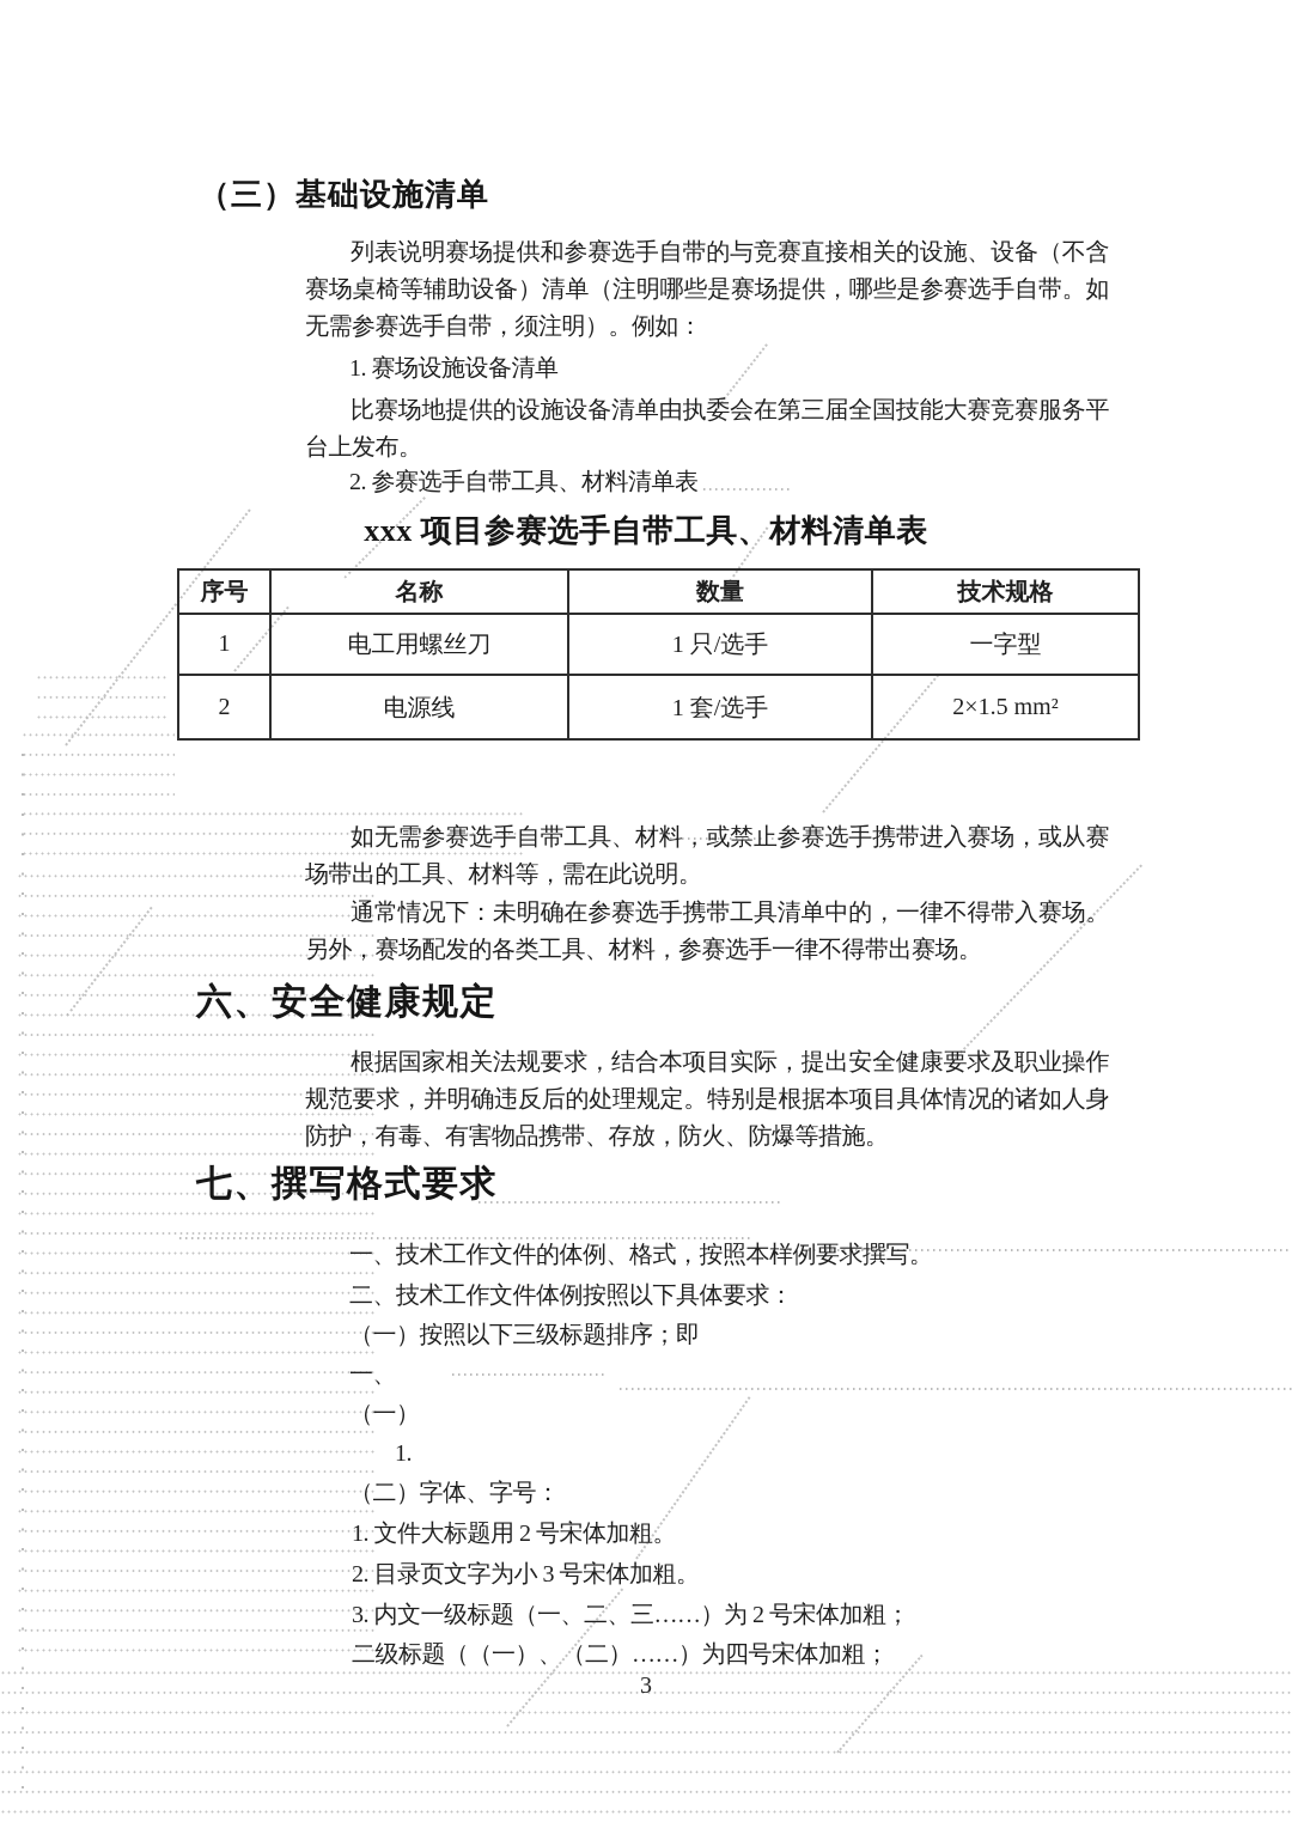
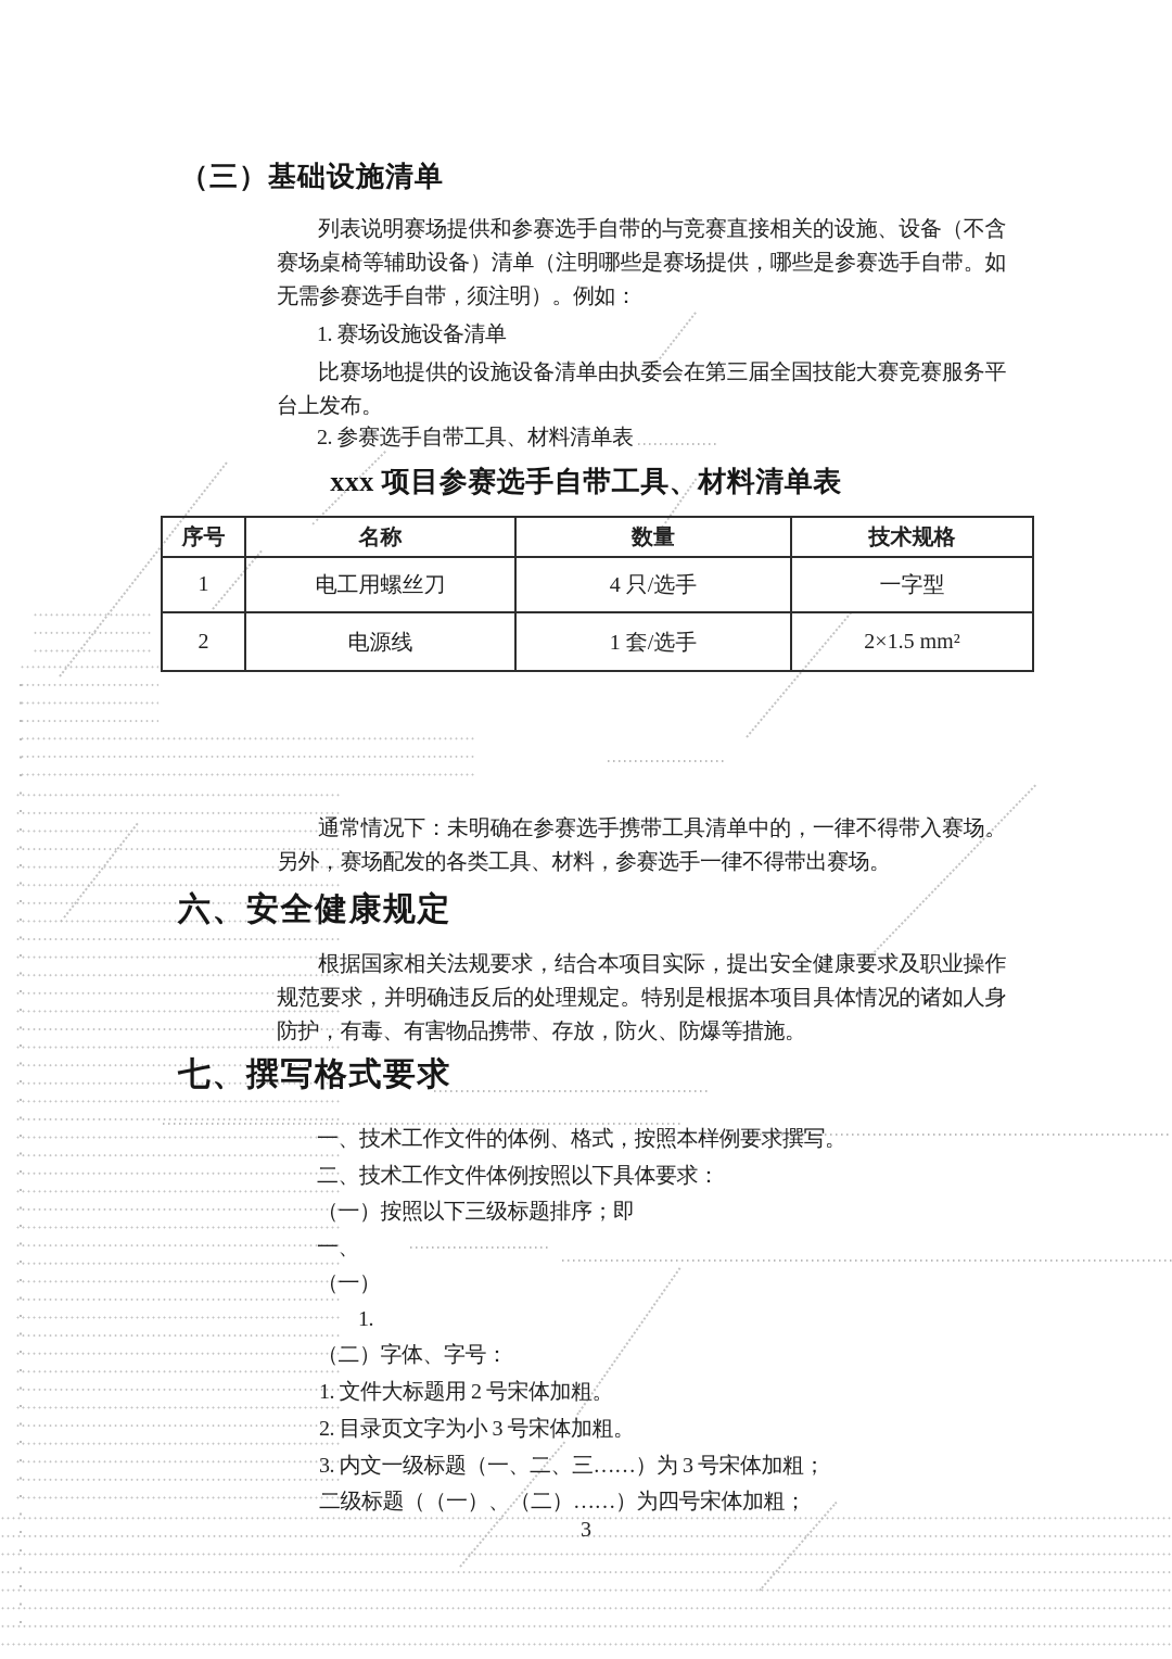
  （三）基础设施清单
  列表说明赛场提供和参赛选手自带的与竞赛直接相关的设施、设备（不含赛场桌椅等辅助设备）清单（注明哪些是赛场提供，哪些是参赛选手自带。如无需参赛选手自带，须注明）。例如：
  1. 赛场设施设备清单
  比赛场地提供的设施设备清单由执委会在第三届全国技能大赛竞赛服务平台上发布。
  2. 参赛选手自带工具、材料清单表
  xxx 项目参赛选手自带工具、材料清单表
  序号	名称	数量	技术规格
- 1	电工用螺丝刀	1 只/选手	一字型
+ 1	电工用螺丝刀	4 只/选手	一字型
  2	电源线	1 套/选手	2×1.5 mm²
- 如无需参赛选手自带工具、材料，或禁止参赛选手携带进入赛场，或从赛场带出的工具、材料等，需在此说明。
  通常情况下：未明确在参赛选手携带工具清单中的，一律不得带入赛场。另外，赛场配发的各类工具、材料，参赛选手一律不得带出赛场。
  六、安全健康规定
  根据国家相关法规要求，结合本项目实际，提出安全健康要求及职业操作规范要求，并明确违反后的处理规定。特别是根据本项目具体情况的诸如人身防护，有毒、有害物品携带、存放，防火、防爆等措施。
  七、撰写格式要求
  一、技术工作文件的体例、格式，按照本样例要求撰写。
  二、技术工作文件体例按照以下具体要求：
  （一）按照以下三级标题排序；即
  一、
  （一）
  1.
  （二）字体、字号：
  1. 文件大标题用 2 号宋体加粗。
  2. 目录页文字为小 3 号宋体加粗。
- 3. 内文一级标题（一、二、三……）为 2 号宋体加粗；
+ 3. 内文一级标题（一、二、三……）为 3 号宋体加粗；
  二级标题（（一）、（二）……）为四号宋体加粗；
  3
